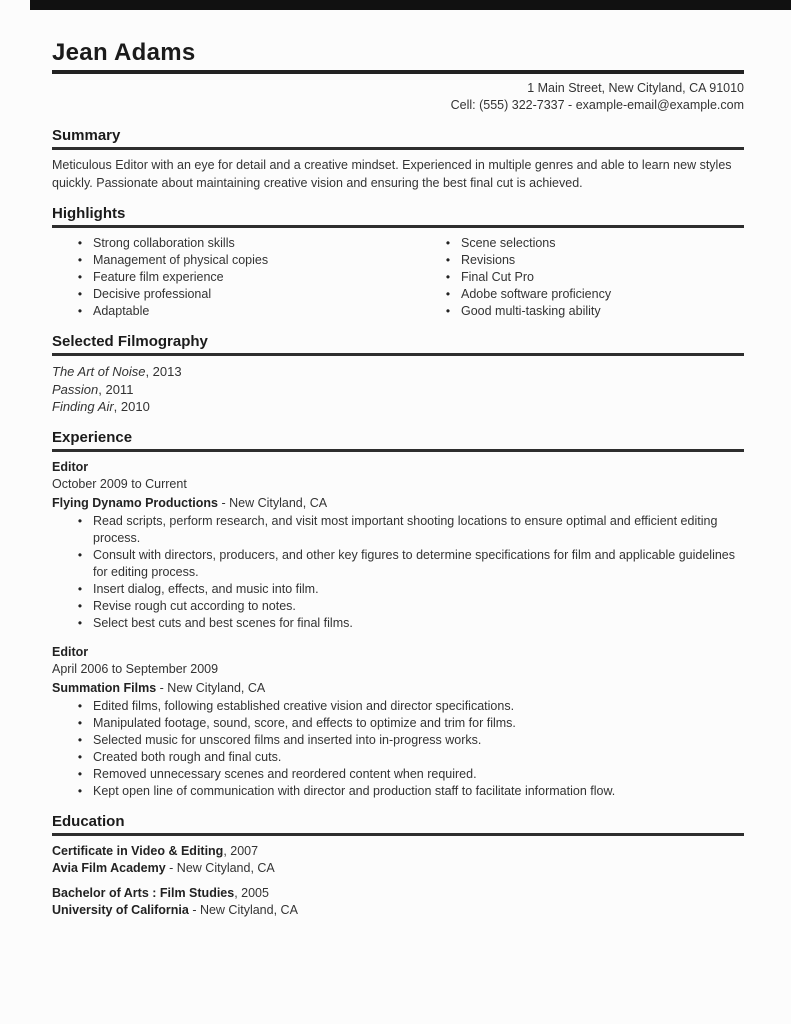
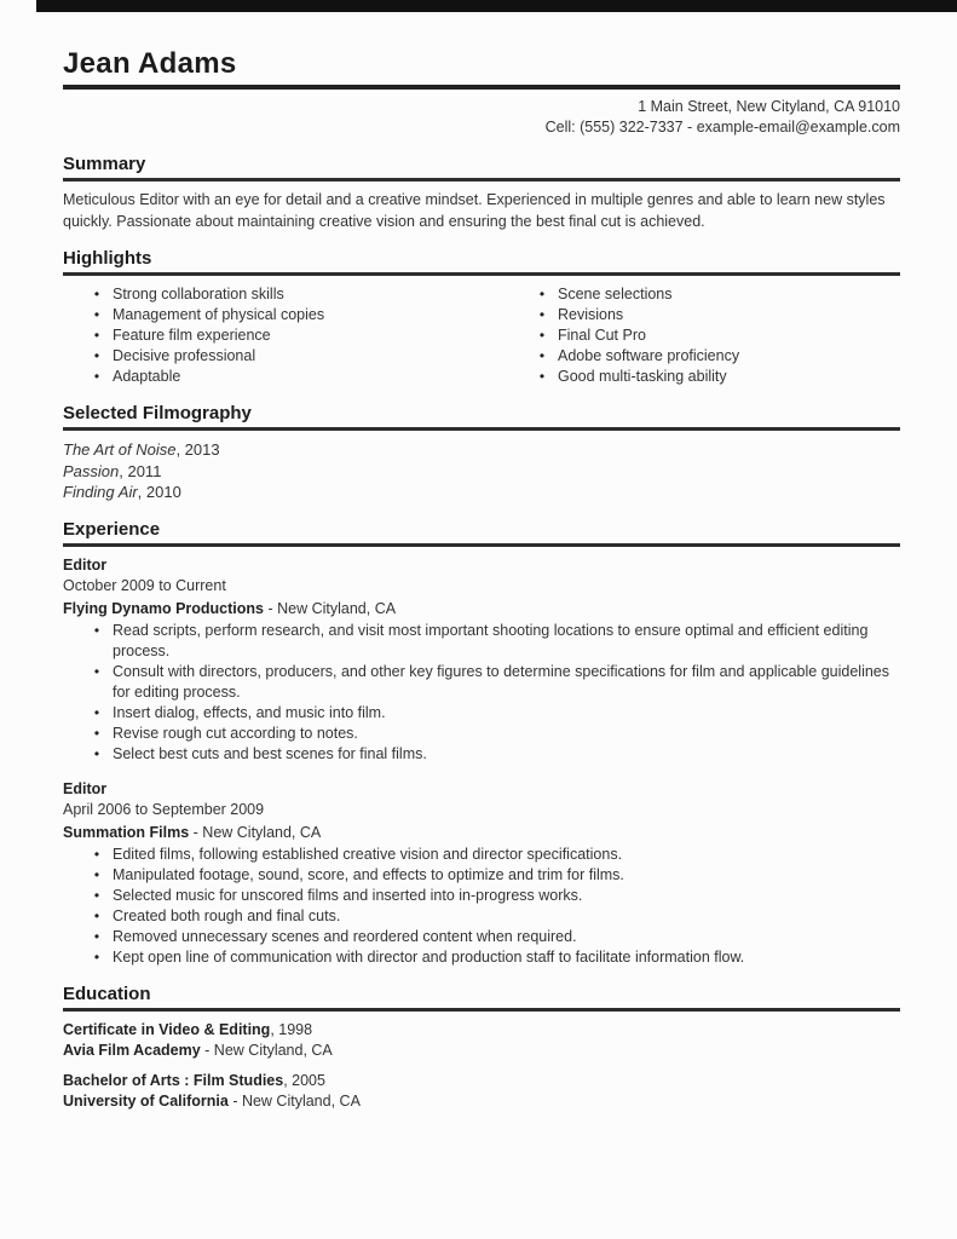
  Jean Adams
  1 Main Street, New Cityland, CA 91010
  Cell: (555) 322-7337 - example-email@example.com
  Summary
  Meticulous Editor with an eye for detail and a creative mindset. Experienced in multiple genres and able to learn new styles quickly. Passionate about maintaining creative vision and ensuring the best final cut is achieved.
  Highlights
  •
  Strong collaboration skills
  •
  Management of physical copies
  •
  Feature film experience
  •
  Decisive professional
  •
  Adaptable
  •
  Scene selections
  •
  Revisions
  •
  Final Cut Pro
  •
  Adobe software proficiency
  •
  Good multi-tasking ability
  Selected Filmography
  The Art of Noise, 2013
  Passion, 2011
  Finding Air, 2010
  Experience
  Editor
  October 2009 to Current
  Flying Dynamo Productions - New Cityland, CA
  •
  Read scripts, perform research, and visit most important shooting locations to ensure optimal and efficient editing process.
  •
  Consult with directors, producers, and other key figures to determine specifications for film and applicable guidelines for editing process.
  •
  Insert dialog, effects, and music into film.
  •
  Revise rough cut according to notes.
  •
  Select best cuts and best scenes for final films.
  Editor
  April 2006 to September 2009
  Summation Films - New Cityland, CA
  •
  Edited films, following established creative vision and director specifications.
  •
  Manipulated footage, sound, score, and effects to optimize and trim for films.
  •
  Selected music for unscored films and inserted into in-progress works.
  •
  Created both rough and final cuts.
  •
  Removed unnecessary scenes and reordered content when required.
  •
  Kept open line of communication with director and production staff to facilitate information flow.
  Education
- Certificate in Video & Editing, 2007
+ Certificate in Video & Editing, 1998
  Avia Film Academy - New Cityland, CA
  Bachelor of Arts : Film Studies, 2005
  University of California - New Cityland, CA
